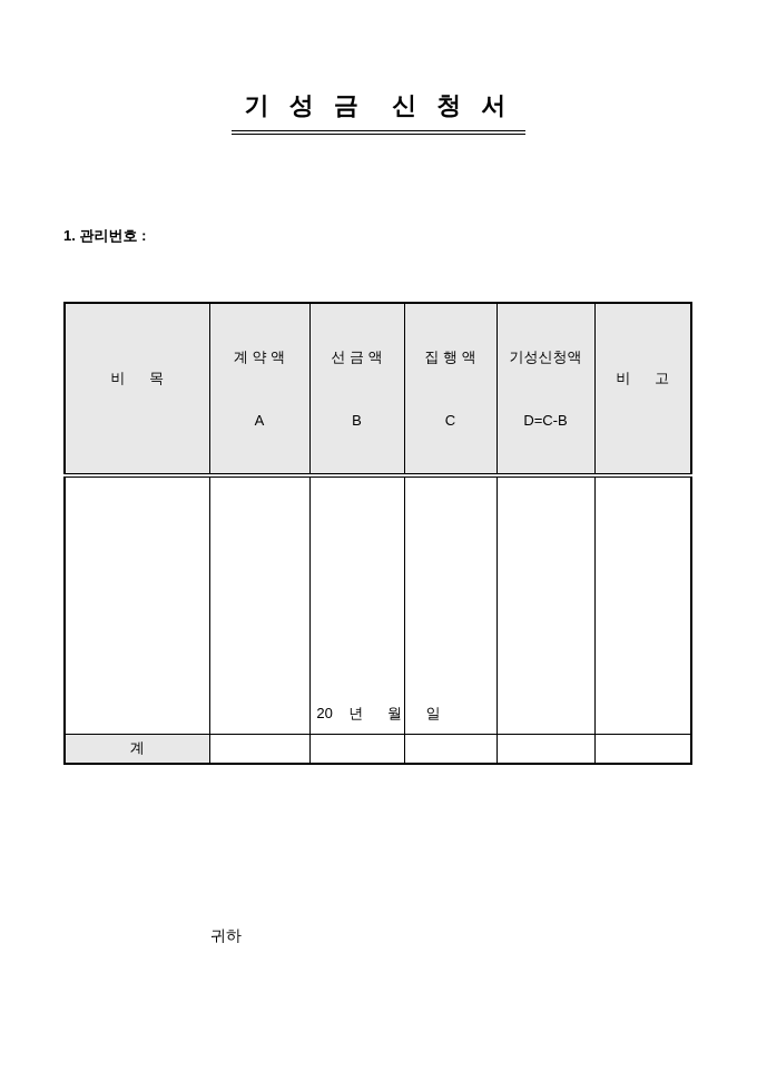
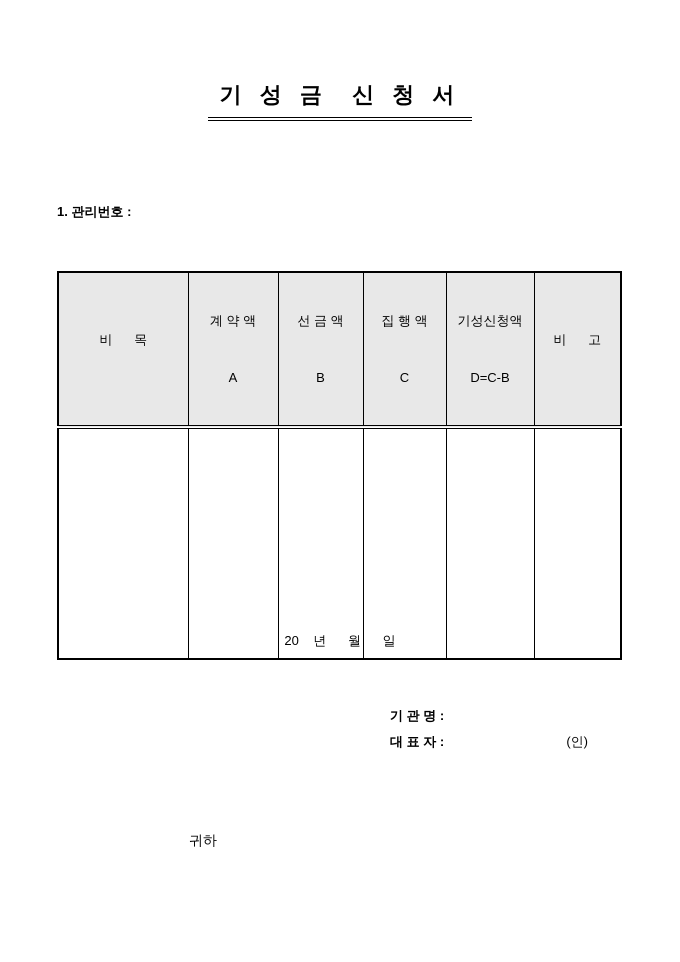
  기 성 금 신 청 서
  1. 관리번호 :
  비 목	계 약 액 A	선 금 액 B	집 행 액 C	기성신청액 D=C-B	비 고
- 계
  20 년 월 일
+ 기 관 명 :
+ 대 표 자 :
+ (인)
  귀하
